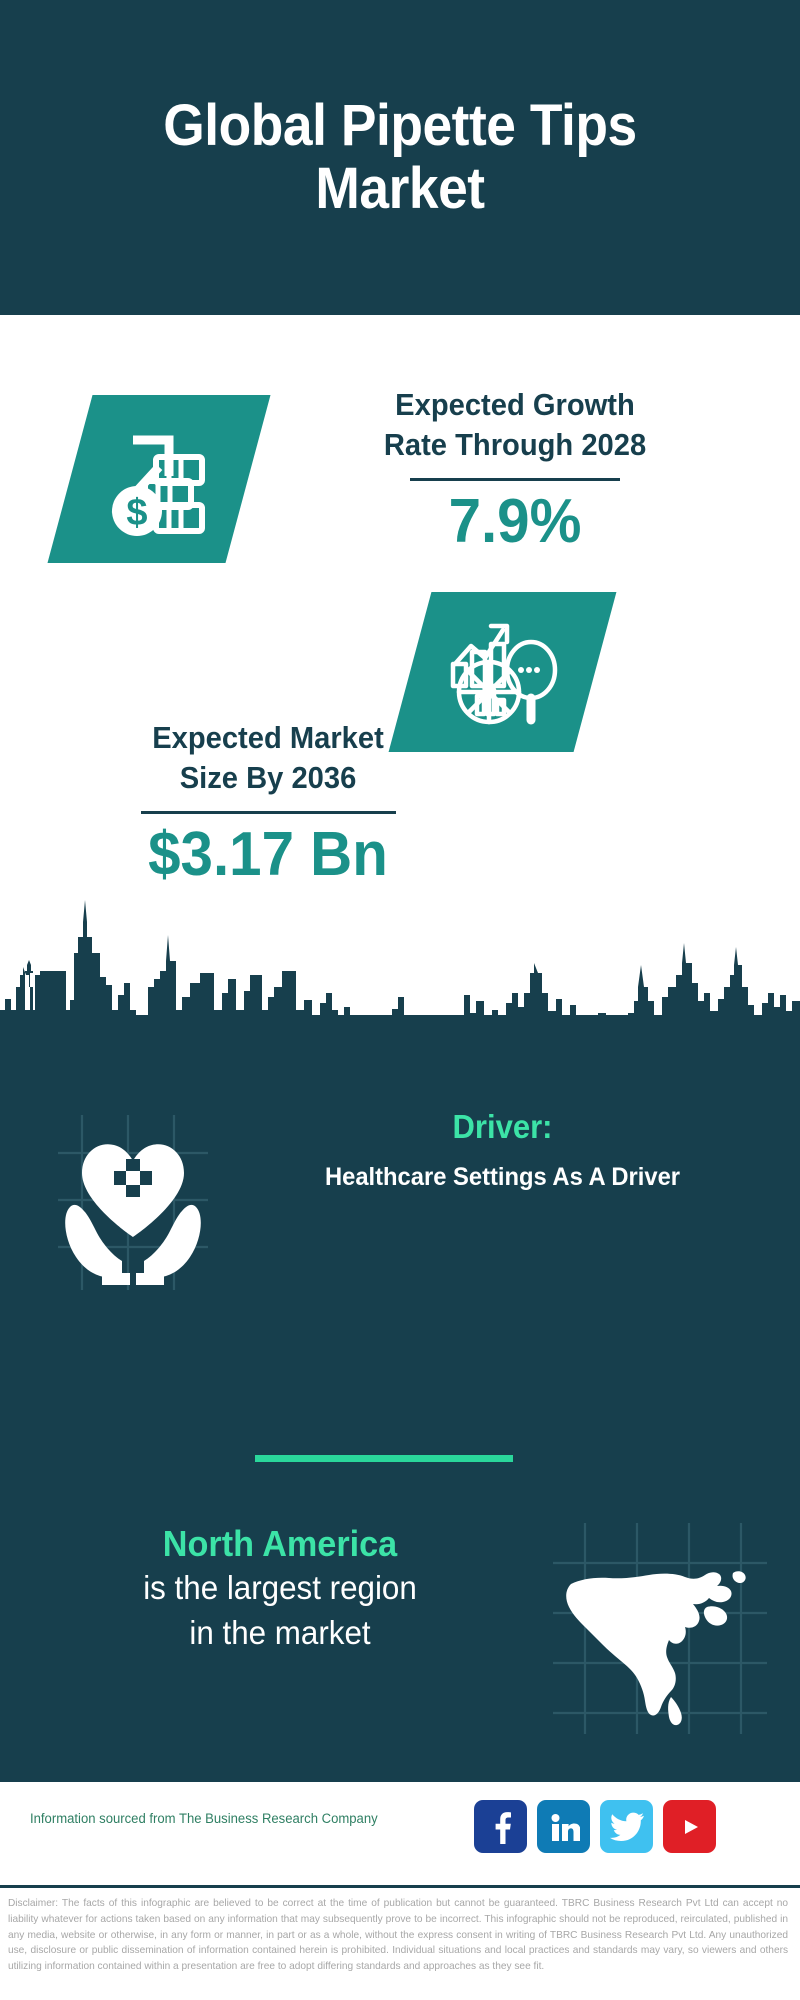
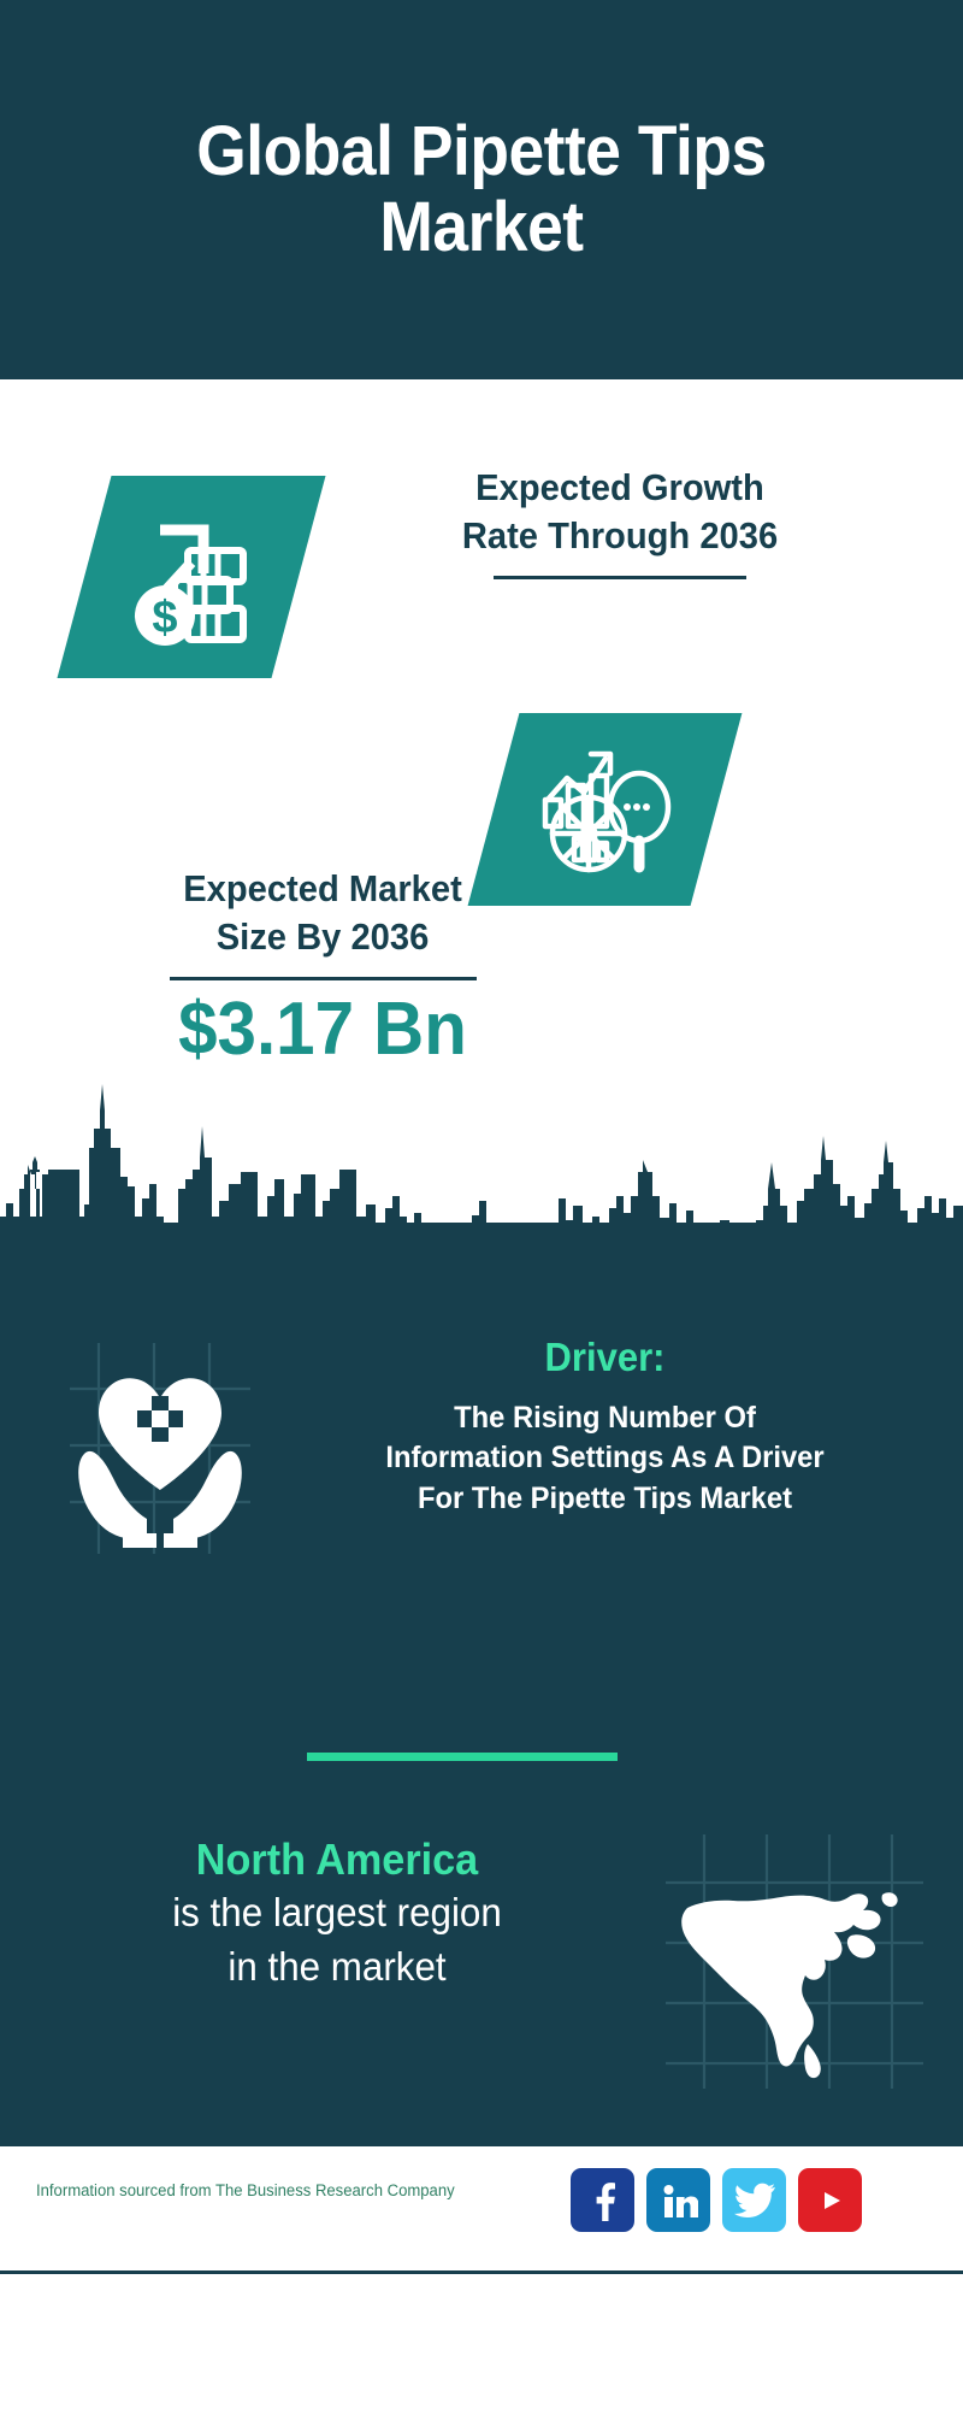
  Global Pipette Tips Market
  Expected Growth
- Rate Through 2028
+ Rate Through 2036
- 7.9%
  Expected Market
  Size By 2036
  $3.17 Bn
  Driver:
+ The Rising Number Of
- Healthcare Settings As A Driver
+ Information Settings As A Driver
+ For The Pipette Tips Market
  North America
  is the largest region
  in the market
  Information sourced from The Business Research Company
- Disclaimer: The facts of this infographic are believed to be correct at the time of publication but cannot be guaranteed. TBRC Business Research Pvt Ltd can accept no liability whatever for actions taken based on any information that may subsequently prove to be incorrect. This infographic should not be reproduced, reirculated, published in any media, website or otherwise, in any form or manner, in part or as a whole, without the express consent in writing of TBRC Business Research Pvt Ltd. Any unauthorized use, disclosure or public dissemination of information contained herein is prohibited. Individual situations and local practices and standards may vary, so viewers and others utilizing information contained within a presentation are free to adopt differing standards and approaches as they see fit.
